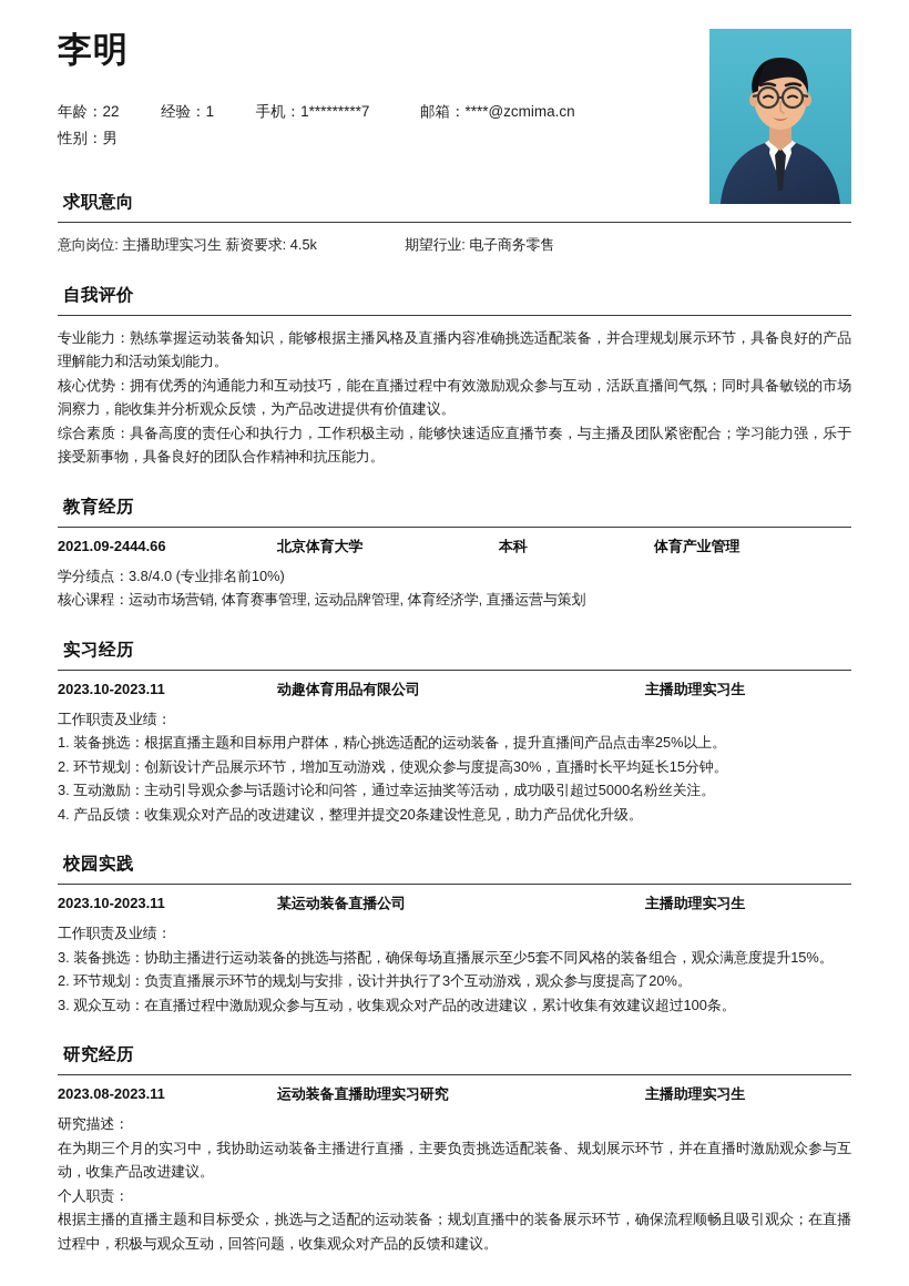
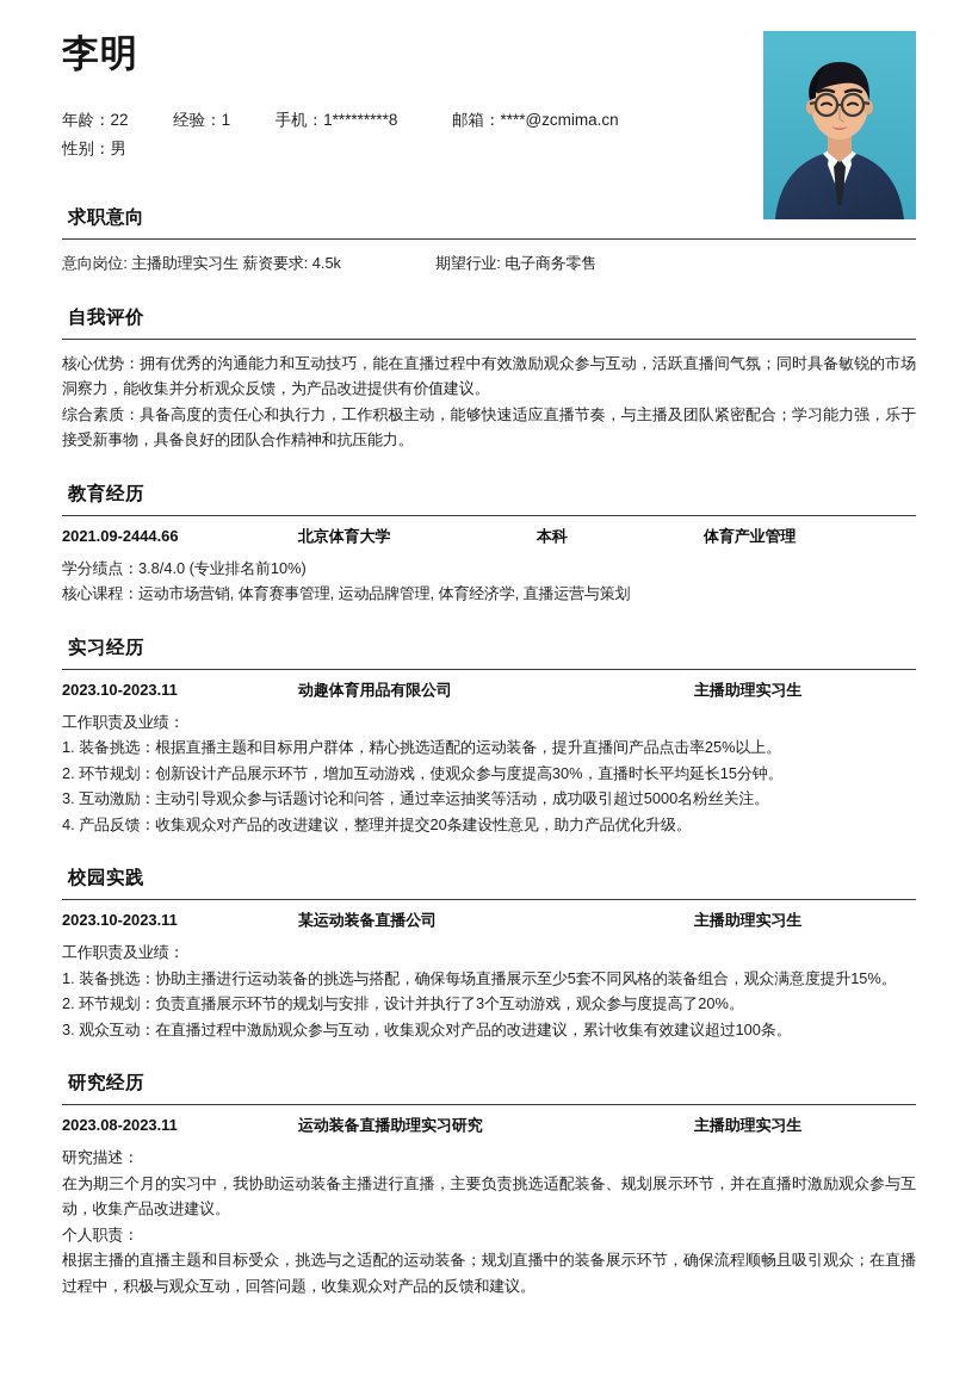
  李明
- 年龄：22 经验：1 手机：1*********7 邮箱：****@zcmima.cn
+ 年龄：22 经验：1 手机：1*********8 邮箱：****@zcmima.cn
  性别：男
  求职意向
  意向岗位: 主播助理实习生 薪资要求: 4.5k 期望行业: 电子商务零售
  自我评价
- 专业能力：熟练掌握运动装备知识，能够根据主播风格及直播内容准确挑选适配装备，并合理规划展示环节，具备良好的产品理解能力和活动策划能力。
  核心优势：拥有优秀的沟通能力和互动技巧，能在直播过程中有效激励观众参与互动，活跃直播间气氛；同时具备敏锐的市场洞察力，能收集并分析观众反馈，为产品改进提供有价值建议。
  综合素质：具备高度的责任心和执行力，工作积极主动，能够快速适应直播节奏，与主播及团队紧密配合；学习能力强，乐于接受新事物，具备良好的团队合作精神和抗压能力。
  教育经历
  2021.09-2444.66
  北京体育大学
  本科
  体育产业管理
  学分绩点：3.8/4.0 (专业排名前10%)
  核心课程：运动市场营销, 体育赛事管理, 运动品牌管理, 体育经济学, 直播运营与策划
  实习经历
  2023.10-2023.11
  动趣体育用品有限公司
  主播助理实习生
  工作职责及业绩：
  1. 装备挑选：根据直播主题和目标用户群体，精心挑选适配的运动装备，提升直播间产品点击率25%以上。
  2. 环节规划：创新设计产品展示环节，增加互动游戏，使观众参与度提高30%，直播时长平均延长15分钟。
  3. 互动激励：主动引导观众参与话题讨论和问答，通过幸运抽奖等活动，成功吸引超过5000名粉丝关注。
  4. 产品反馈：收集观众对产品的改进建议，整理并提交20条建设性意见，助力产品优化升级。
  校园实践
  2023.10-2023.11
  某运动装备直播公司
  主播助理实习生
  工作职责及业绩：
- 3. 装备挑选：协助主播进行运动装备的挑选与搭配，确保每场直播展示至少5套不同风格的装备组合，观众满意度提升15%。
+ 1. 装备挑选：协助主播进行运动装备的挑选与搭配，确保每场直播展示至少5套不同风格的装备组合，观众满意度提升15%。
  2. 环节规划：负责直播展示环节的规划与安排，设计并执行了3个互动游戏，观众参与度提高了20%。
  3. 观众互动：在直播过程中激励观众参与互动，收集观众对产品的改进建议，累计收集有效建议超过100条。
  研究经历
  2023.08-2023.11
  运动装备直播助理实习研究
  主播助理实习生
  研究描述：
  在为期三个月的实习中，我协助运动装备主播进行直播，主要负责挑选适配装备、规划展示环节，并在直播时激励观众参与互动，收集产品改进建议。
  个人职责：
  根据主播的直播主题和目标受众，挑选与之适配的运动装备；规划直播中的装备展示环节，确保流程顺畅且吸引观众；在直播过程中，积极与观众互动，回答问题，收集观众对产品的反馈和建议。
